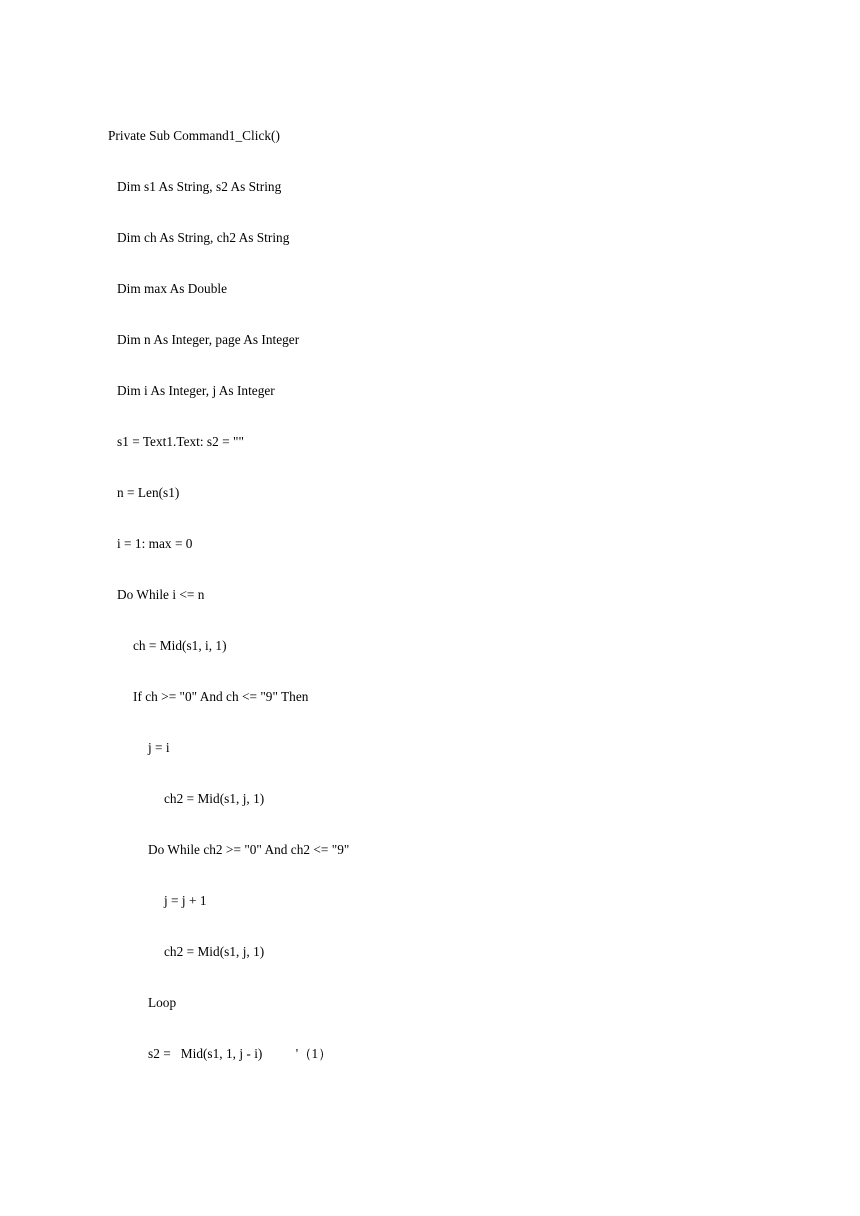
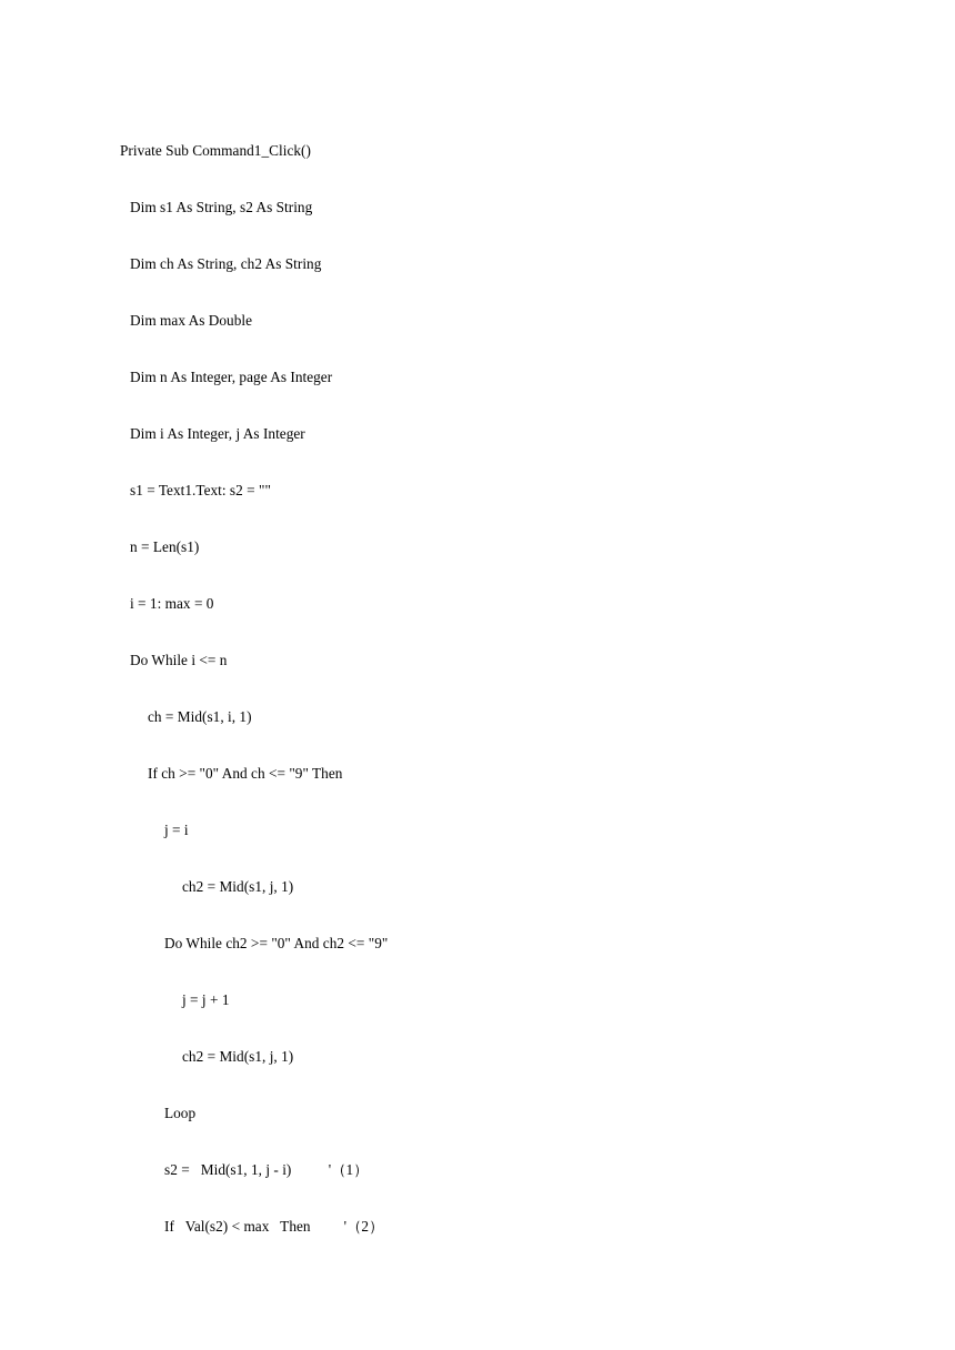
  Private Sub Command1_Click()
  Dim s1 As String, s2 As String
  Dim ch As String, ch2 As String
  Dim max As Double
  Dim n As Integer, page As Integer
  Dim i As Integer, j As Integer
  s1 = Text1.Text: s2 = ""
  n = Len(s1)
  i = 1: max = 0
  Do While i <= n
  ch = Mid(s1, i, 1)
  If ch >= "0" And ch <= "9" Then
  j = i
  ch2 = Mid(s1, j, 1)
  Do While ch2 >= "0" And ch2 <= "9"
  j = j + 1
  ch2 = Mid(s1, j, 1)
  Loop
  s2 = Mid(s1, 1, j - i) '（1）
+ If Val(s2) < max Then '（2）
